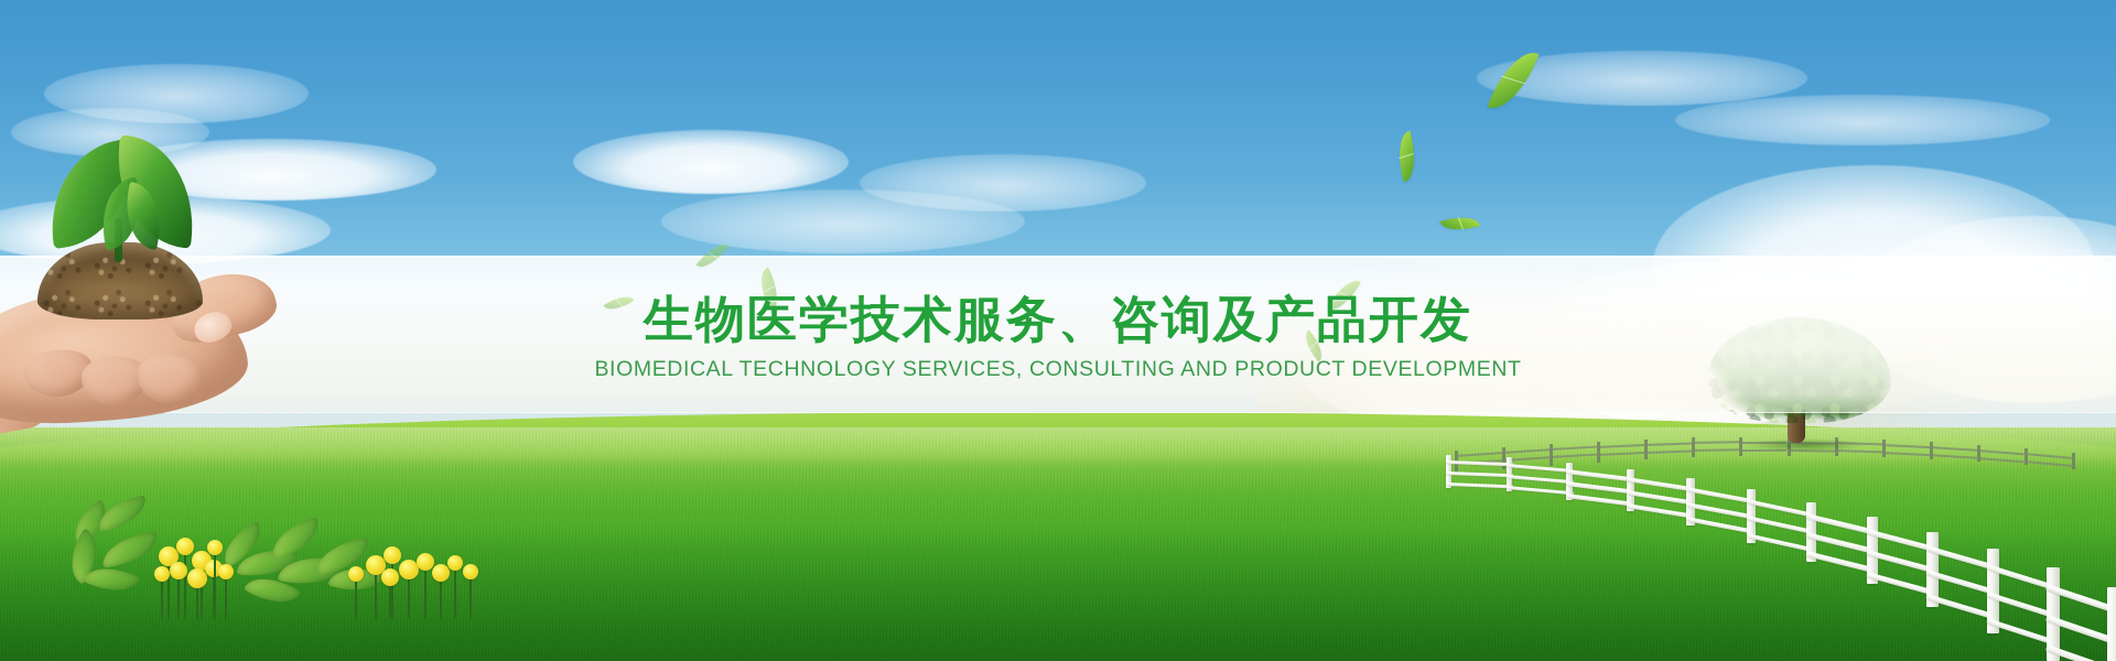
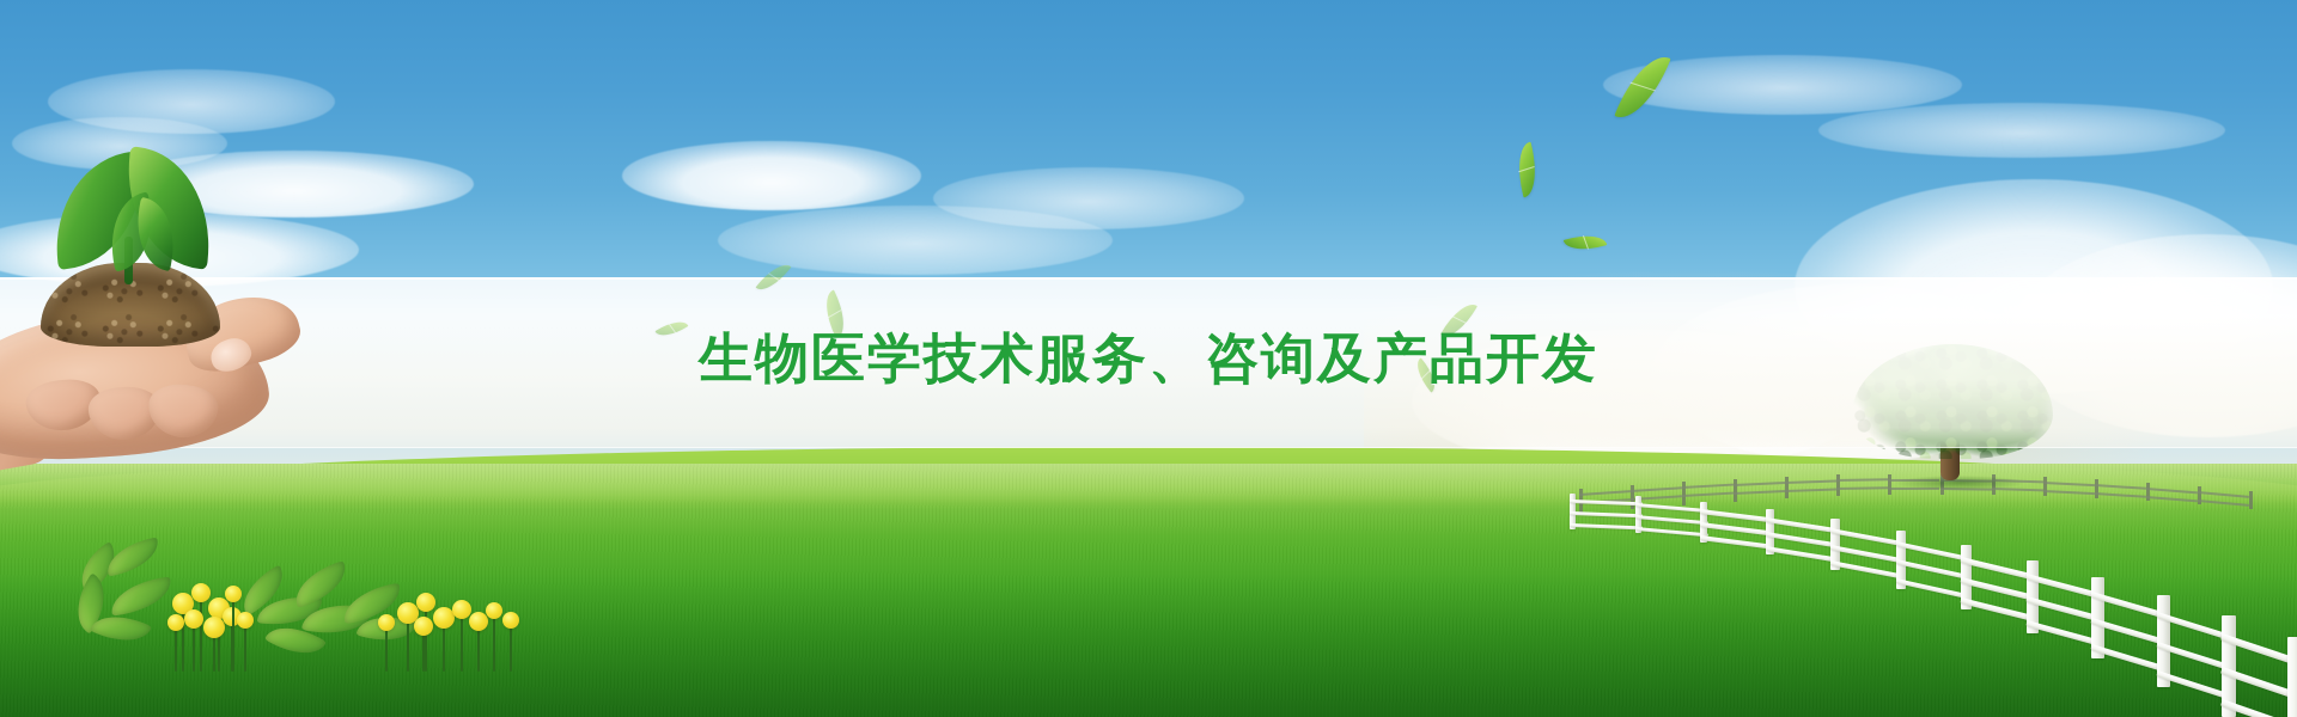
  生物医学技术服务、咨询及产品开发
- BIOMEDICAL TECHNOLOGY SERVICES, CONSULTING AND PRODUCT DEVELOPMENT
